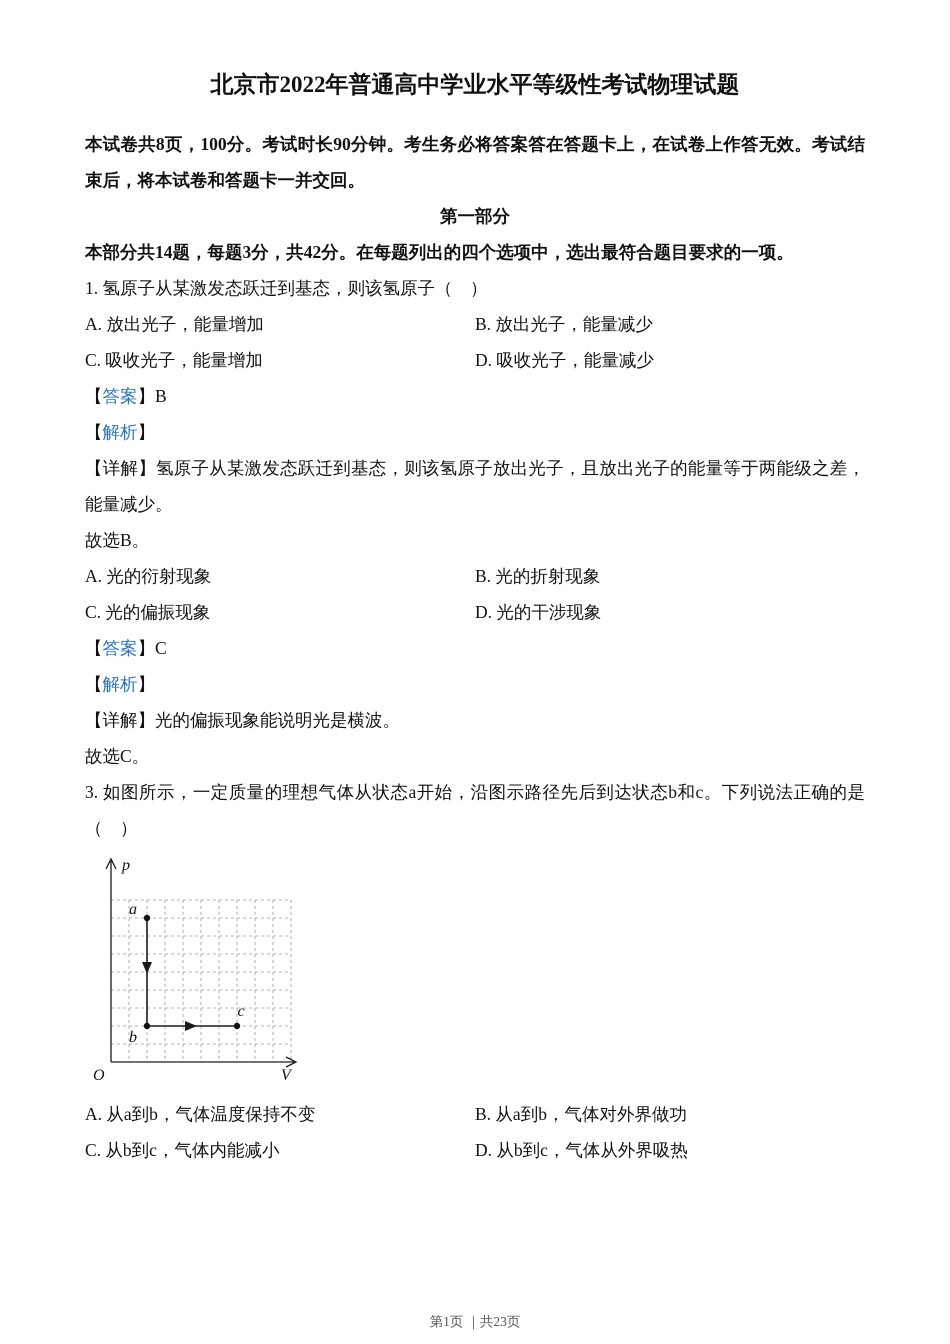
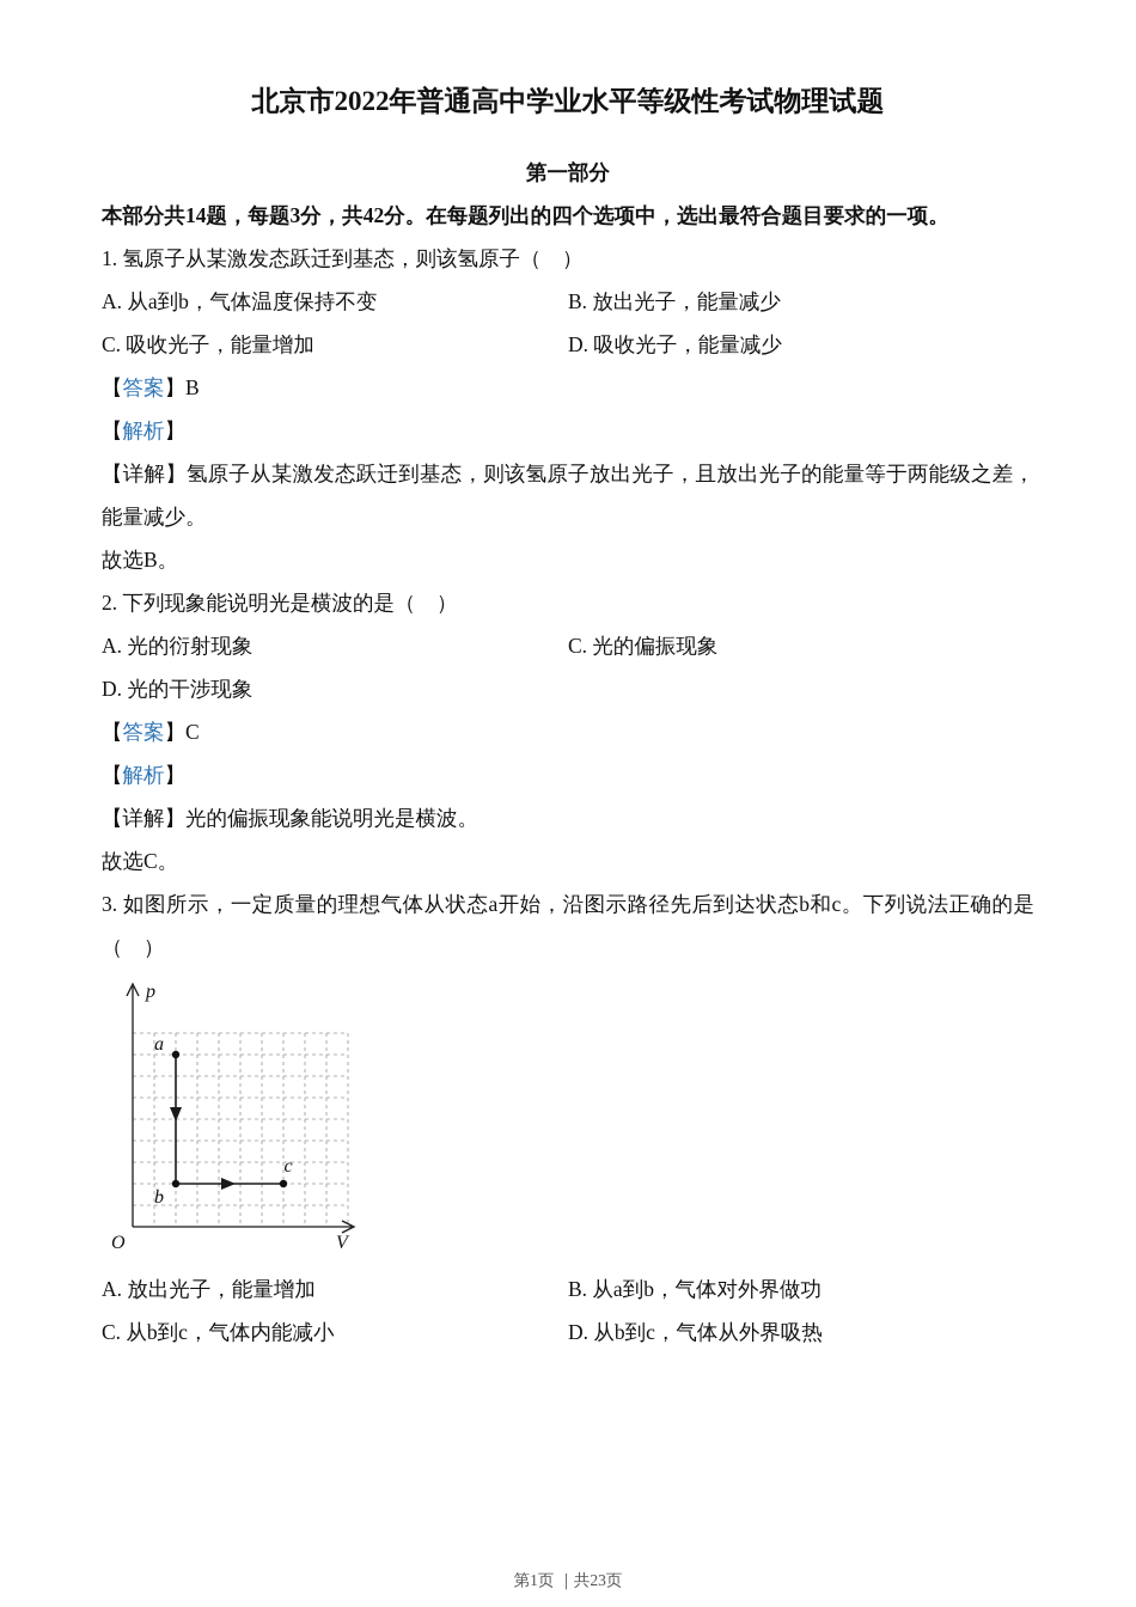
  北京市2022年普通高中学业水平等级性考试物理试题
- 本试卷共8页，100分。考试时长90分钟。考生务必将答案答在答题卡上，在试卷上作答无效。考试结束后，将本试卷和答题卡一并交回。
  第一部分
  本部分共14题，每题3分，共42分。在每题列出的四个选项中，选出最符合题目要求的一项。
  1. 氢原子从某激发态跃迁到基态，则该氢原子（ ）
- A. 放出光子，能量增加
+ A. 从a到b，气体温度保持不变
  B. 放出光子，能量减少
  C. 吸收光子，能量增加
  D. 吸收光子，能量减少
  【答案】B
  【解析】
  【详解】氢原子从某激发态跃迁到基态，则该氢原子放出光子，且放出光子的能量等于两能级之差，能量减少。
  故选B。
+ 2. 下列现象能说明光是横波的是（ ）
  A. 光的衍射现象
- B. 光的折射现象
  C. 光的偏振现象
  D. 光的干涉现象
  【答案】C
  【解析】
  【详解】光的偏振现象能说明光是横波。
  故选C。
  3. 如图所示，一定质量的理想气体从状态a开始，沿图示路径先后到达状态b和c。下列说法正确的是（ ）
  p
  V
  O
  a
  b
  c
- A. 从a到b，气体温度保持不变
+ A. 放出光子，能量增加
  B. 从a到b，气体对外界做功
  C. 从b到c，气体内能减小
  D. 从b到c，气体从外界吸热
  第1页 ｜共23页
